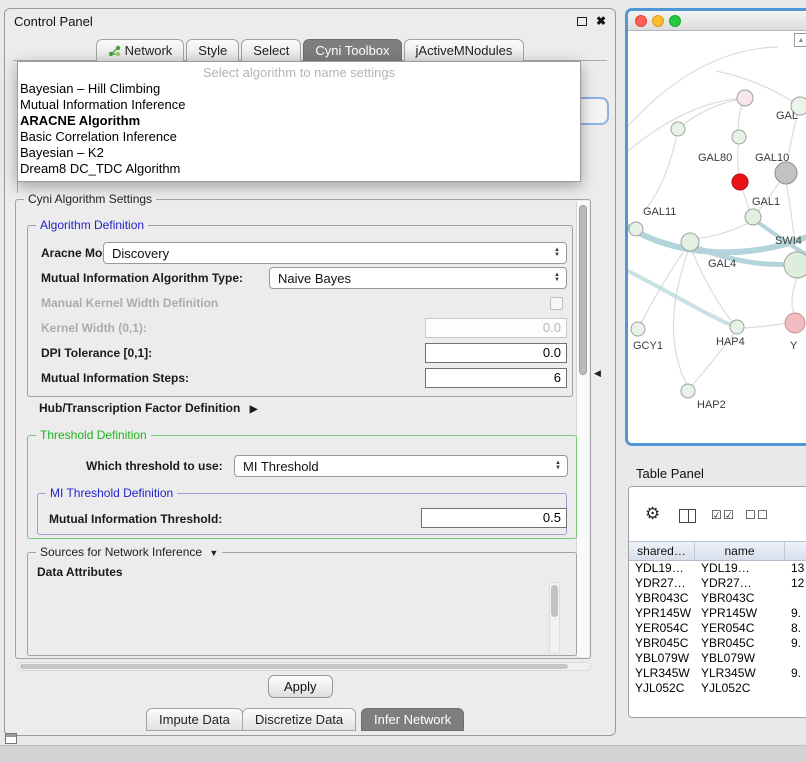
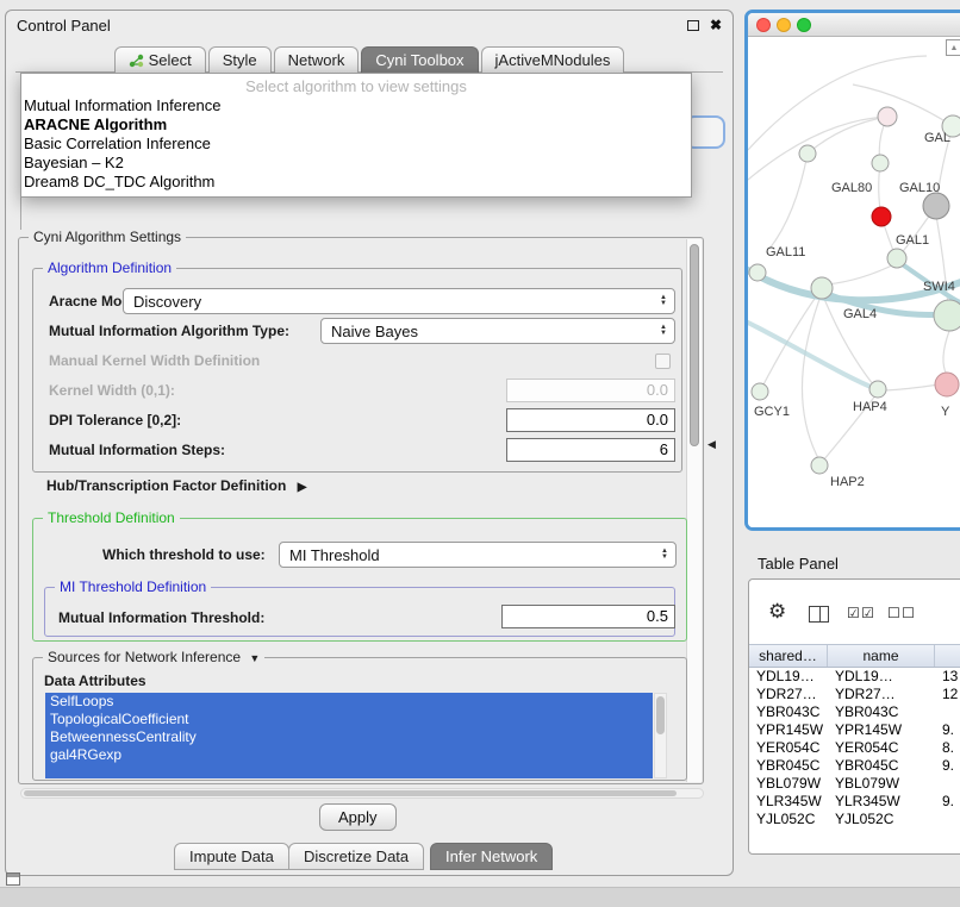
  Control Panel
  ✖
- Network
+ Select
  Style
- Select
+ Network
  Cyni Toolbox
  jActiveMNodules
- Select algorithm to name settings
+ Select algorithm to view settings
- Bayesian – Hill Climbing
  Mutual Information Inference
  ARACNE Algorithm
  Basic Correlation Inference
  Bayesian – K2
  Dream8 DC_TDC Algorithm
  Cyni Algorithm Settings
  Algorithm Definition
  Aracne Mo
  Discovery
  Mutual Information Algorithm Type:
  Naive Bayes
  Manual Kernel Width Definition
  Kernel Width (0,1):
  0.0
- DPI Tolerance [0,1]:
+ DPI Tolerance [0,2]:
  0.0
  Mutual Information Steps:
  6
  Hub/Transcription Factor Definition ▶
  Threshold Definition
  Which threshold to use:
  MI Threshold
  MI Threshold Definition
  Mutual Information Threshold:
  0.5
  Sources for Network Inference ▼
  Data Attributes
+ SelfLoops
+ TopologicalCoefficient
+ BetweennessCentrality
+ gal4RGexp
  Apply
  Impute Data
  Discretize Data
  Infer Network
  ◀
  GAL
  GAL80
  GAL10
  GAL11
  GAL1
  SWI4
  GAL4
  GCY1
  HAP4
  Y
  HAP2
  Table Panel
  ⚙
  ☑ ☑
  ☐ ☐
  shared…
  name
  YDL19…
  YDL19…
  13
  YDR27…
  YDR27…
  12
  YBR043C
  YBR043C
  YPR145W
  YPR145W
  9.
  YER054C
  YER054C
  8.
  YBR045C
  YBR045C
  9.
  YBL079W
  YBL079W
  YLR345W
  YLR345W
  9.
  YJL052C
  YJL052C
